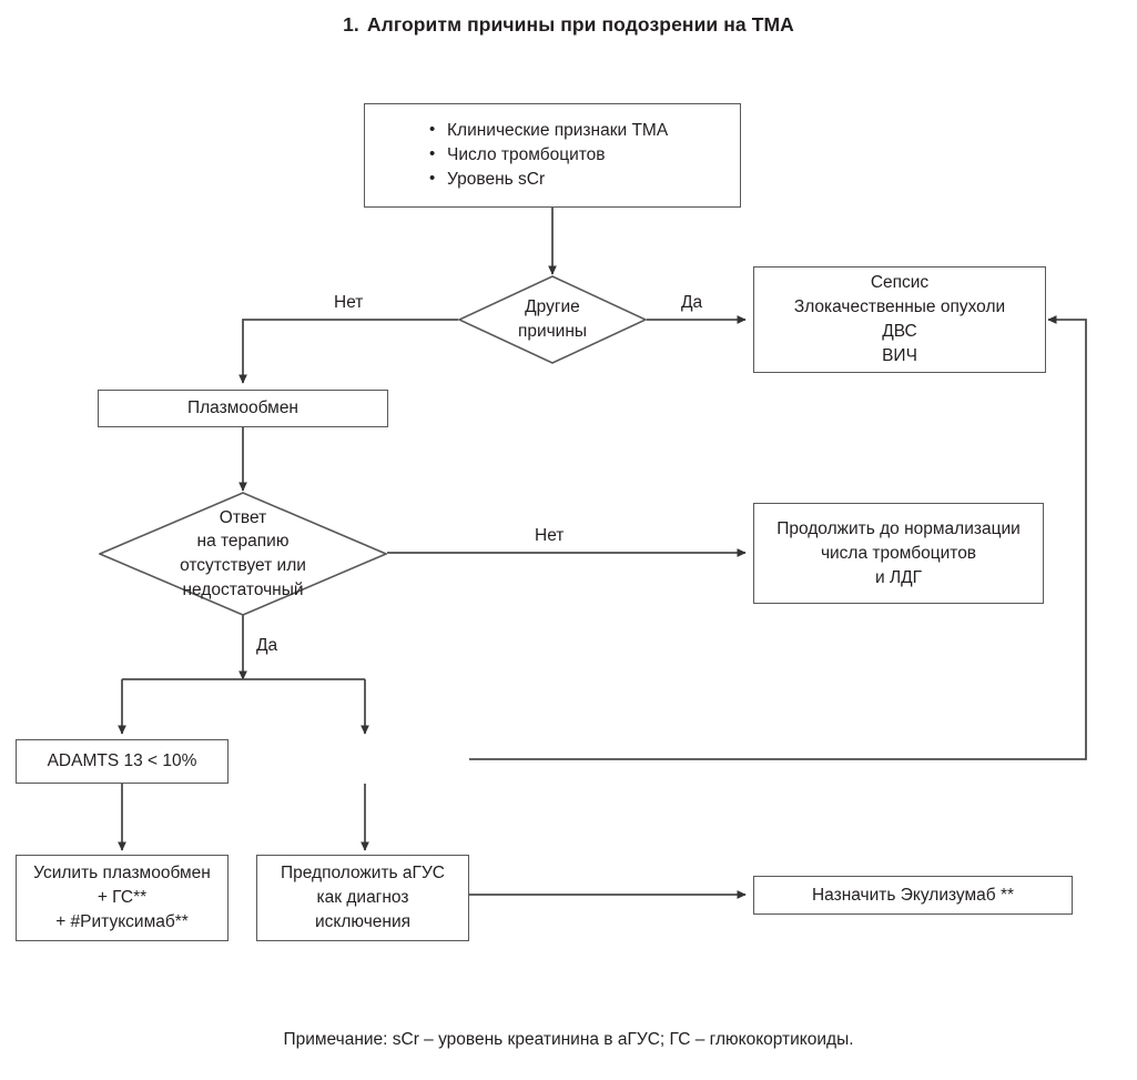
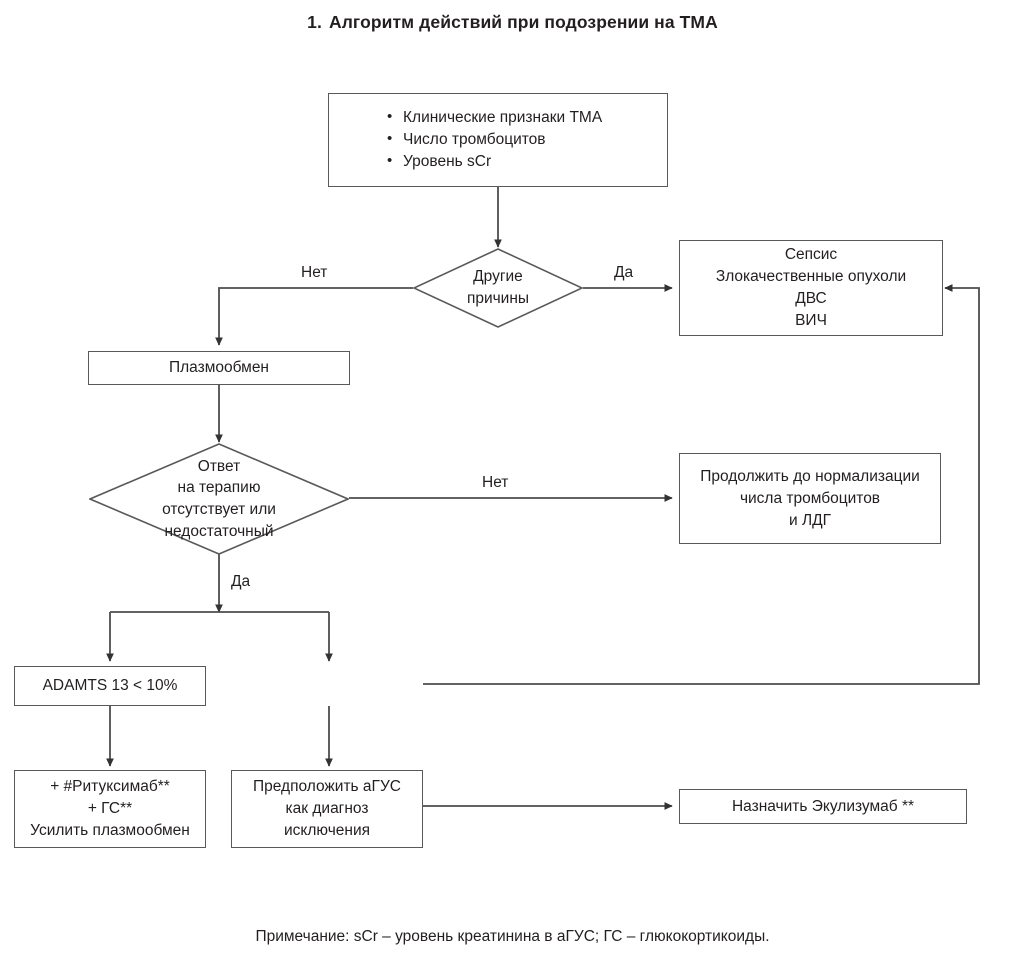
- 1. Алгоритм причины при подозрении на ТМА
+ 1. Алгоритм действий при подозрении на ТМА
  Клинические признаки ТМА
  Число тромбоцитов
  Уровень sCr
  Другие
  причины
  Нет
  Да
  Сепсис
  Злокачественные опухоли
  ДВС
  ВИЧ
  Плазмообмен
  Ответ
  на терапию
  отсутствует или
  недостаточный
  Нет
  Да
  Продолжить до нормализации
  числа тромбоцитов
  и ЛДГ
  ADAMTS 13 < 10%
- Усилить плазмообмен
+ + #Ритуксимаб**
  + ГС**
- + #Ритуксимаб**
+ Усилить плазмообмен
  Предположить аГУС
  как диагноз
  исключения
  Назначить Экулизумаб **
  Примечание: sCr – уровень креатинина в аГУС; ГС – глюкокортикоиды.
